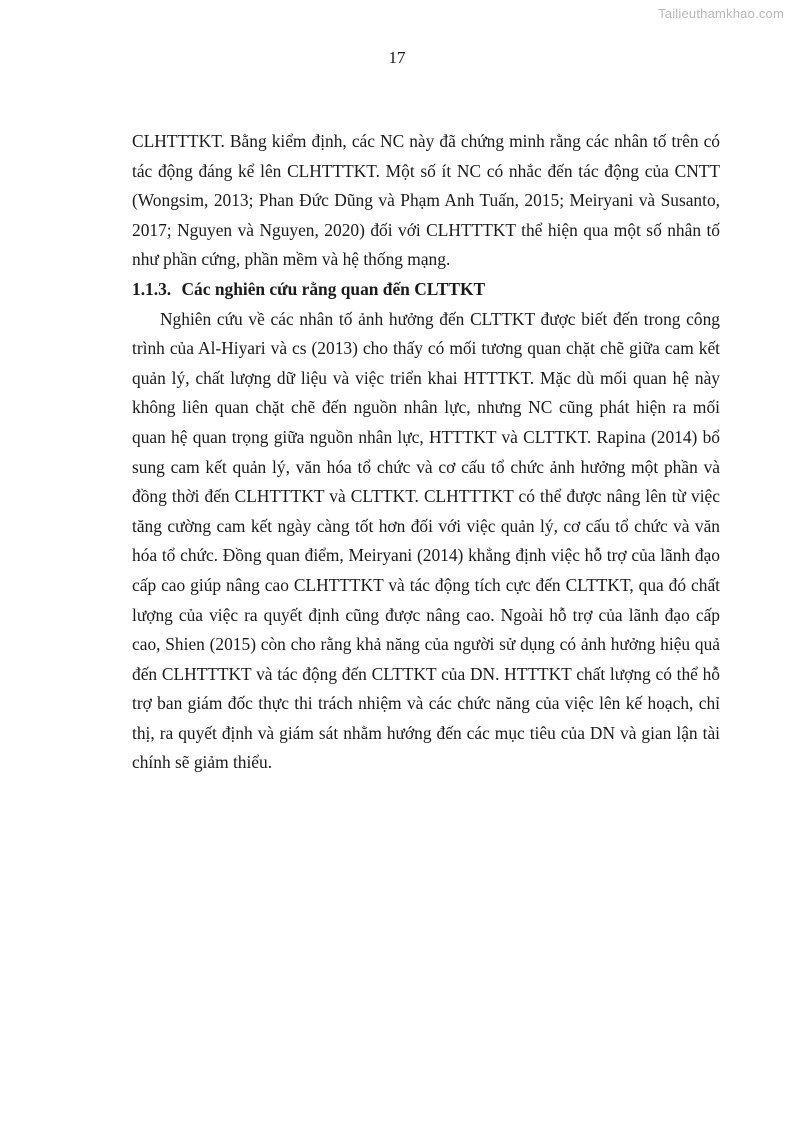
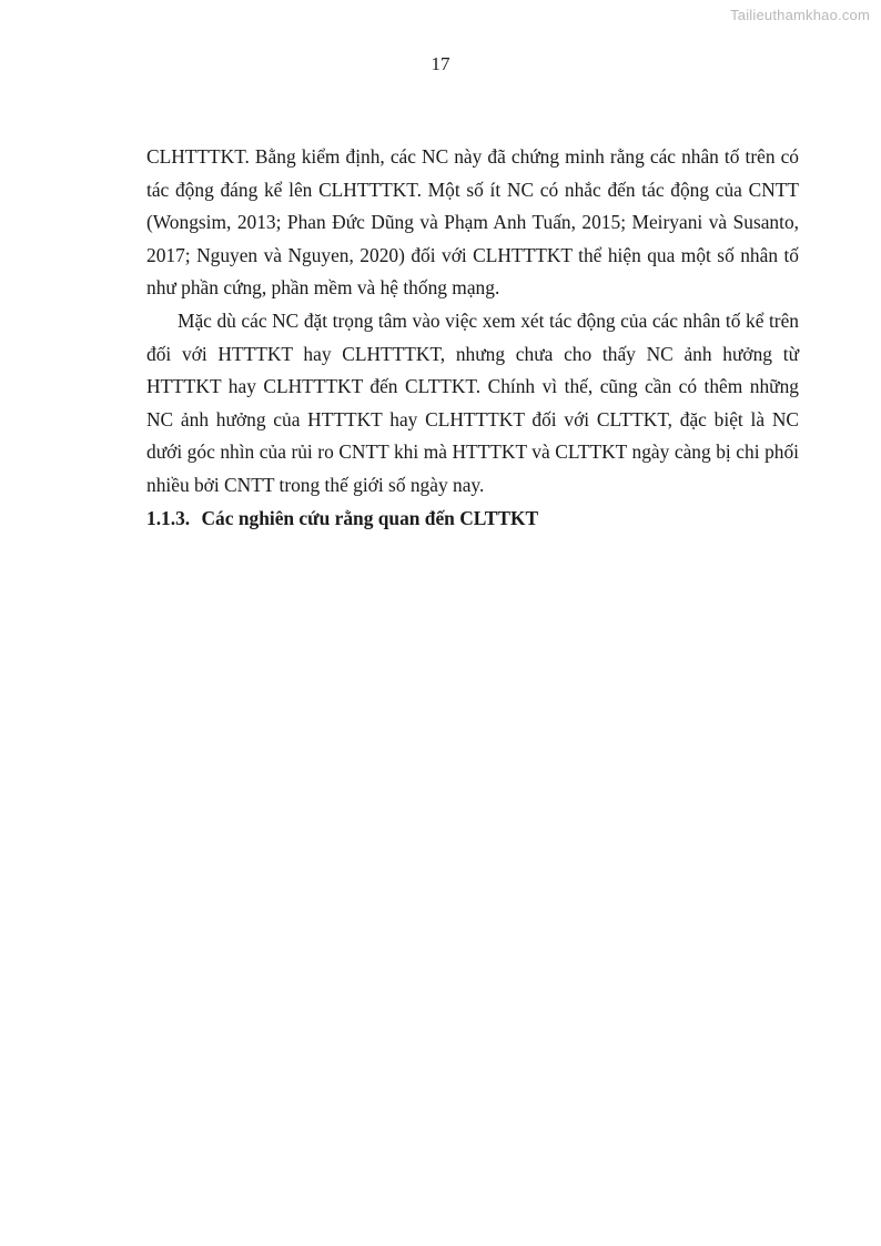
  Tailieuthamkhao.com
  17
  CLHTTTKT. Bằng kiểm định, các NC này đã chứng minh rằng các nhân tố trên có tác động đáng kể lên CLHTTTKT. Một số ít NC có nhắc đến tác động của CNTT (Wongsim, 2013; Phan Đức Dũng và Phạm Anh Tuấn, 2015; Meiryani và Susanto, 2017; Nguyen và Nguyen, 2020) đối với CLHTTTKT thể hiện qua một số nhân tố như phần cứng, phần mềm và hệ thống mạng.
+ Mặc dù các NC đặt trọng tâm vào việc xem xét tác động của các nhân tố kể trên đối với HTTTKT hay CLHTTTKT, nhưng chưa cho thấy NC ảnh hưởng từ HTTTKT hay CLHTTTKT đến CLTTKT. Chính vì thế, cũng cần có thêm những NC ảnh hưởng của HTTTKT hay CLHTTTKT đối với CLTTKT, đặc biệt là NC dưới góc nhìn của rủi ro CNTT khi mà HTTTKT và CLTTKT ngày càng bị chi phối nhiều bởi CNTT trong thế giới số ngày nay.
  1.1.3. Các nghiên cứu rằng quan đến CLTTKT
- Nghiên cứu về các nhân tố ảnh hưởng đến CLTTKT được biết đến trong công trình của Al-Hiyari và cs (2013) cho thấy có mối tương quan chặt chẽ giữa cam kết quản lý, chất lượng dữ liệu và việc triển khai HTTTKT. Mặc dù mối quan hệ này không liên quan chặt chẽ đến nguồn nhân lực, nhưng NC cũng phát hiện ra mối quan hệ quan trọng giữa nguồn nhân lực, HTTTKT và CLTTKT. Rapina (2014) bổ sung cam kết quản lý, văn hóa tổ chức và cơ cấu tổ chức ảnh hưởng một phần và đồng thời đến CLHTTTKT và CLTTKT. CLHTTTKT có thể được nâng lên từ việc tăng cường cam kết ngày càng tốt hơn đối với việc quản lý, cơ cấu tổ chức và văn hóa tổ chức. Đồng quan điểm, Meiryani (2014) khẳng định việc hỗ trợ của lãnh đạo cấp cao giúp nâng cao CLHTTTKT và tác động tích cực đến CLTTKT, qua đó chất lượng của việc ra quyết định cũng được nâng cao. Ngoài hỗ trợ của lãnh đạo cấp cao, Shien (2015) còn cho rằng khả năng của người sử dụng có ảnh hưởng hiệu quả đến CLHTTTKT và tác động đến CLTTKT của DN. HTTTKT chất lượng có thể hỗ trợ ban giám đốc thực thi trách nhiệm và các chức năng của việc lên kế hoạch, chỉ thị, ra quyết định và giám sát nhằm hướng đến các mục tiêu của DN và gian lận tài chính sẽ giảm thiểu.
